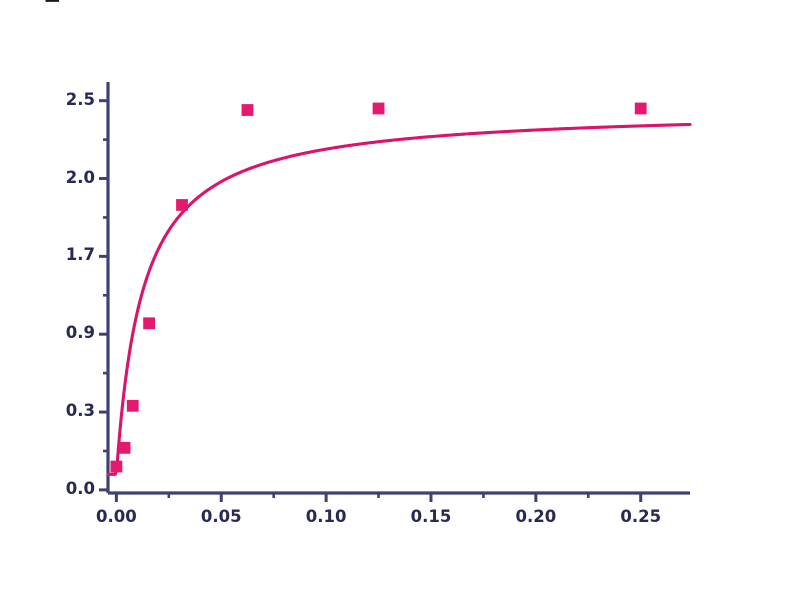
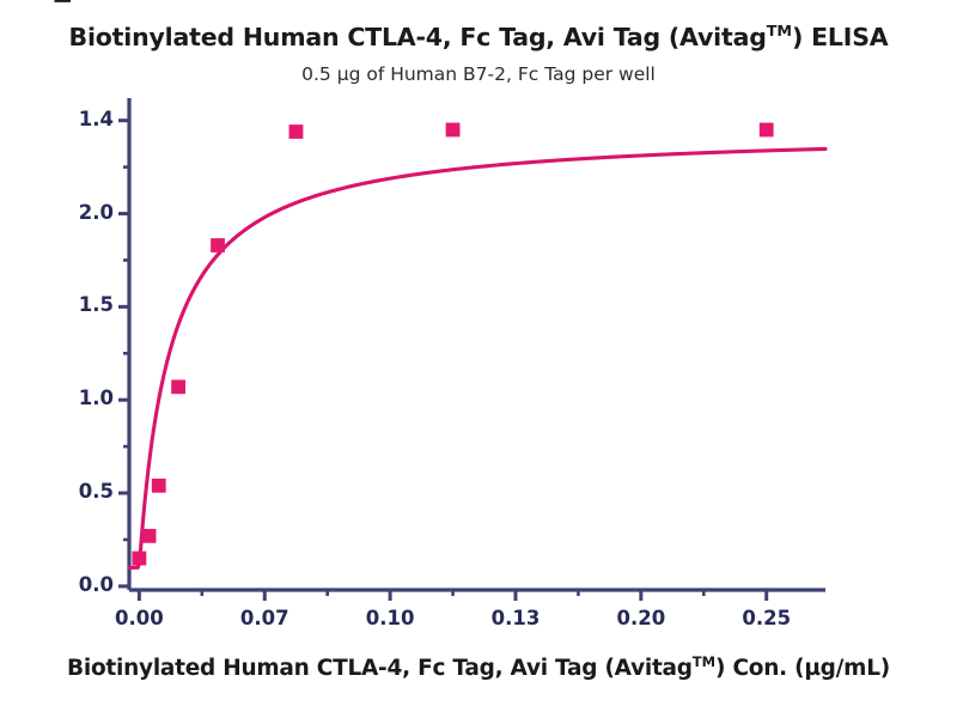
+ Biotinylated Human CTLA-4, Fc Tag, Avi Tag (AvitagTM) ELISA
+ 0.5 µg of Human B7-2, Fc Tag per well
+ Biotinylated Human CTLA-4, Fc Tag, Avi Tag (AvitagTM) Con. (µg/mL)
  0.0
- 0.3
+ 0.5
- 0.9
+ 1.0
- 1.7
+ 1.5
  2.0
- 2.5
+ 1.4
  0.00
- 0.05
+ 0.07
  0.10
- 0.15
+ 0.13
  0.20
  0.25
